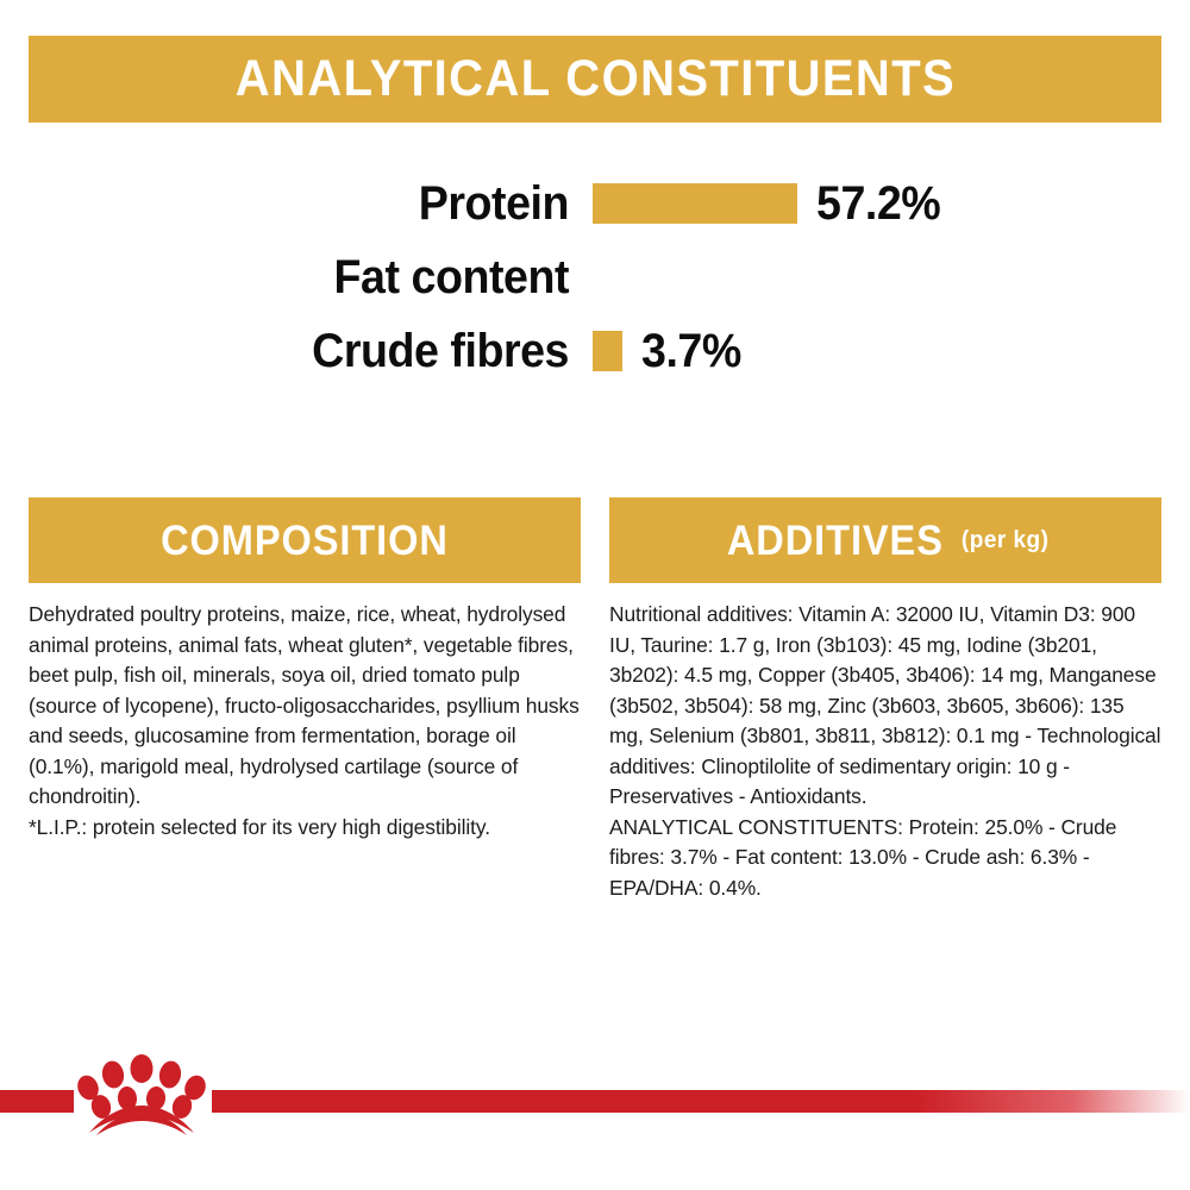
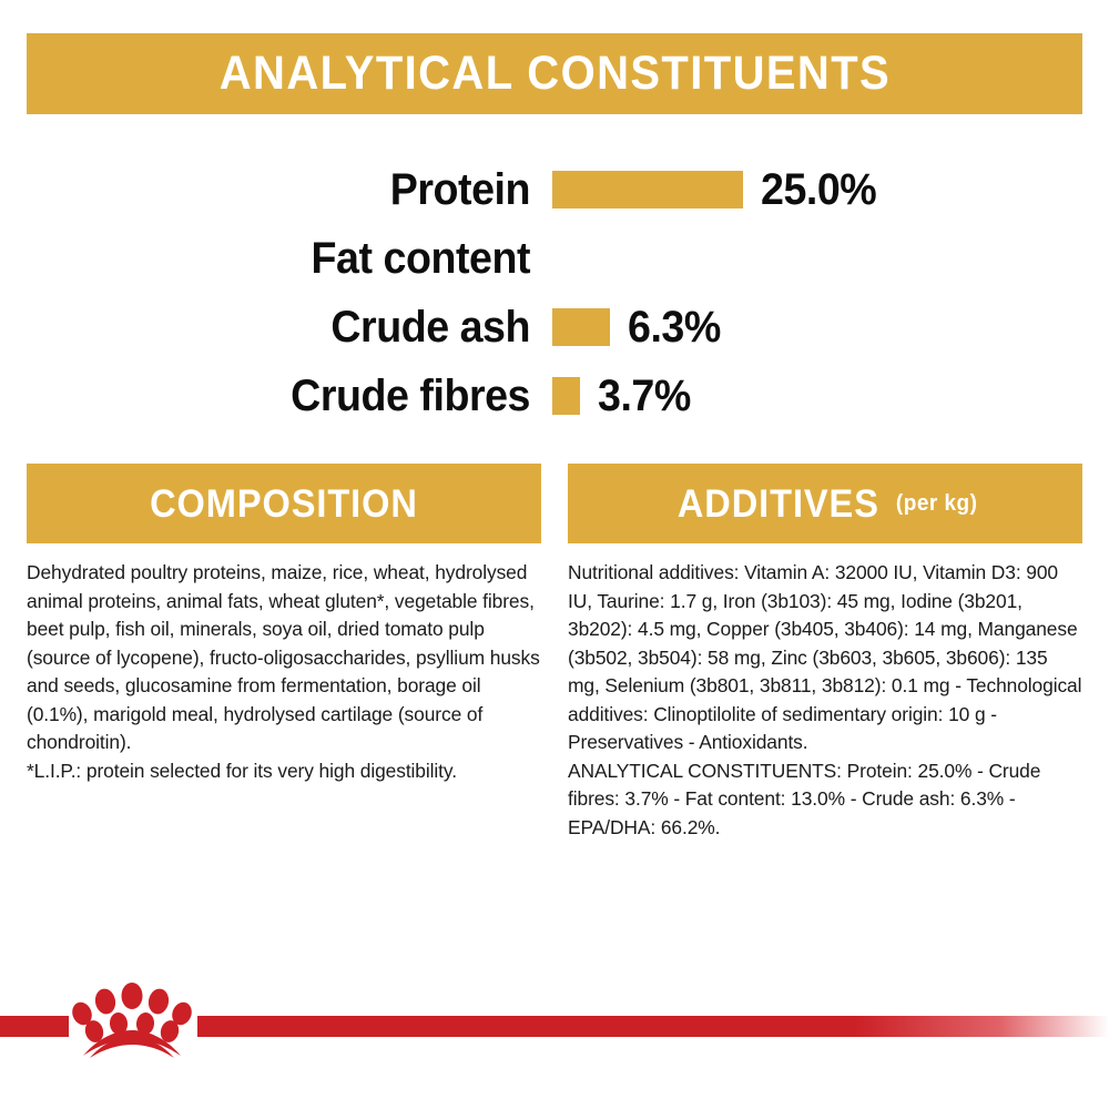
  ANALYTICAL CONSTITUENTS
  Protein
- 57.2%
+ 25.0%
  Fat content
+ Crude ash
+ 6.3%
  Crude fibres
  3.7%
  COMPOSITION
  Dehydrated poultry proteins, maize, rice, wheat, hydrolysed animal proteins, animal fats, wheat gluten*, vegetable fibres, beet pulp, fish oil, minerals, soya oil, dried tomato pulp (source of lycopene), fructo-oligosaccharides, psyllium husks and seeds, glucosamine from fermentation, borage oil (0.1%), marigold meal, hydrolysed cartilage (source of chondroitin).
  *L.I.P.: protein selected for its very high digestibility.
  ADDITIVES
  (per kg)
  Nutritional additives: Vitamin A: 32000 IU, Vitamin D3: 900 IU, Taurine: 1.7 g, Iron (3b103): 45 mg, Iodine (3b201, 3b202): 4.5 mg, Copper (3b405, 3b406): 14 mg, Manganese (3b502, 3b504): 58 mg, Zinc (3b603, 3b605, 3b606): 135 mg, Selenium (3b801, 3b811, 3b812): 0.1 mg - Technological additives: Clinoptilolite of sedimentary origin: 10 g - Preservatives - Antioxidants.
- ANALYTICAL CONSTITUENTS: Protein: 25.0% - Crude fibres: 3.7% - Fat content: 13.0% - Crude ash: 6.3% - EPA/DHA: 0.4%.
+ ANALYTICAL CONSTITUENTS: Protein: 25.0% - Crude fibres: 3.7% - Fat content: 13.0% - Crude ash: 6.3% - EPA/DHA: 66.2%.
